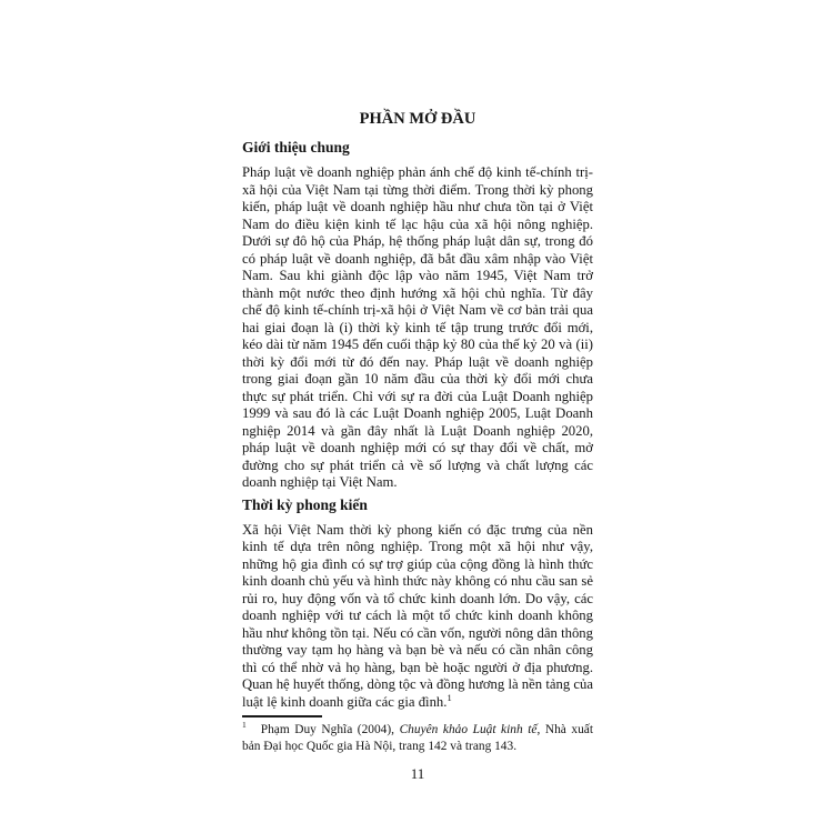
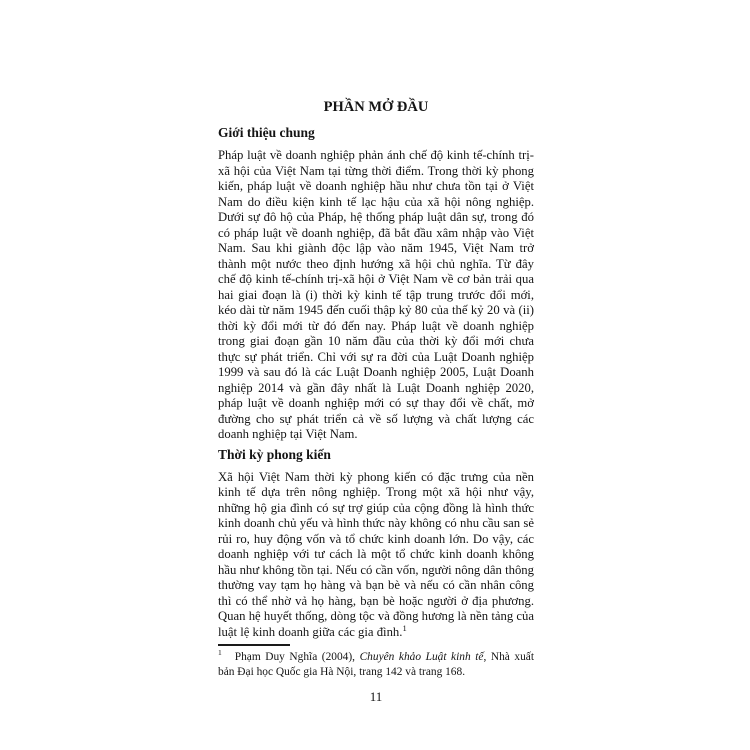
  PHẦN MỞ ĐẦU
  Giới thiệu chung
  Pháp luật về doanh nghiệp phản ánh chế độ kinh tế-chính trị-xã hội của Việt Nam tại từng thời điểm. Trong thời kỳ phong kiến, pháp luật về doanh nghiệp hầu như chưa tồn tại ở Việt Nam do điều kiện kinh tế lạc hậu của xã hội nông nghiệp. Dưới sự đô hộ của Pháp, hệ thống pháp luật dân sự, trong đó có pháp luật về doanh nghiệp, đã bắt đầu xâm nhập vào Việt Nam. Sau khi giành độc lập vào năm 1945, Việt Nam trở thành một nước theo định hướng xã hội chủ nghĩa. Từ đây chế độ kinh tế-chính trị-xã hội ở Việt Nam về cơ bản trải qua hai giai đoạn là (i) thời kỳ kinh tế tập trung trước đổi mới, kéo dài từ năm 1945 đến cuối thập kỷ 80 của thế kỷ 20 và (ii) thời kỳ đổi mới từ đó đến nay. Pháp luật về doanh nghiệp trong giai đoạn gần 10 năm đầu của thời kỳ đổi mới chưa thực sự phát triển. Chỉ với sự ra đời của Luật Doanh nghiệp 1999 và sau đó là các Luật Doanh nghiệp 2005, Luật Doanh nghiệp 2014 và gần đây nhất là Luật Doanh nghiệp 2020, pháp luật về doanh nghiệp mới có sự thay đổi về chất, mở đường cho sự phát triển cả về số lượng và chất lượng các doanh nghiệp tại Việt Nam.
  Thời kỳ phong kiến
  Xã hội Việt Nam thời kỳ phong kiến có đặc trưng của nền kinh tế dựa trên nông nghiệp. Trong một xã hội như vậy, những hộ gia đình có sự trợ giúp của cộng đồng là hình thức kinh doanh chủ yếu và hình thức này không có nhu cầu san sẻ rủi ro, huy động vốn và tổ chức kinh doanh lớn. Do vậy, các doanh nghiệp với tư cách là một tổ chức kinh doanh không hầu như không tồn tại. Nếu có cần vốn, người nông dân thông thường vay tạm họ hàng và bạn bè và nếu có cần nhân công thì có thể nhờ vả họ hàng, bạn bè hoặc người ở địa phương. Quan hệ huyết thống, dòng tộc và đồng hương là nền tảng của luật lệ kinh doanh giữa các gia đình.1
- 1 Phạm Duy Nghĩa (2004), Chuyên khảo Luật kinh tế, Nhà xuất bản Đại học Quốc gia Hà Nội, trang 142 và trang 143.
+ 1 Phạm Duy Nghĩa (2004), Chuyên khảo Luật kinh tế, Nhà xuất bản Đại học Quốc gia Hà Nội, trang 142 và trang 168.
  11
